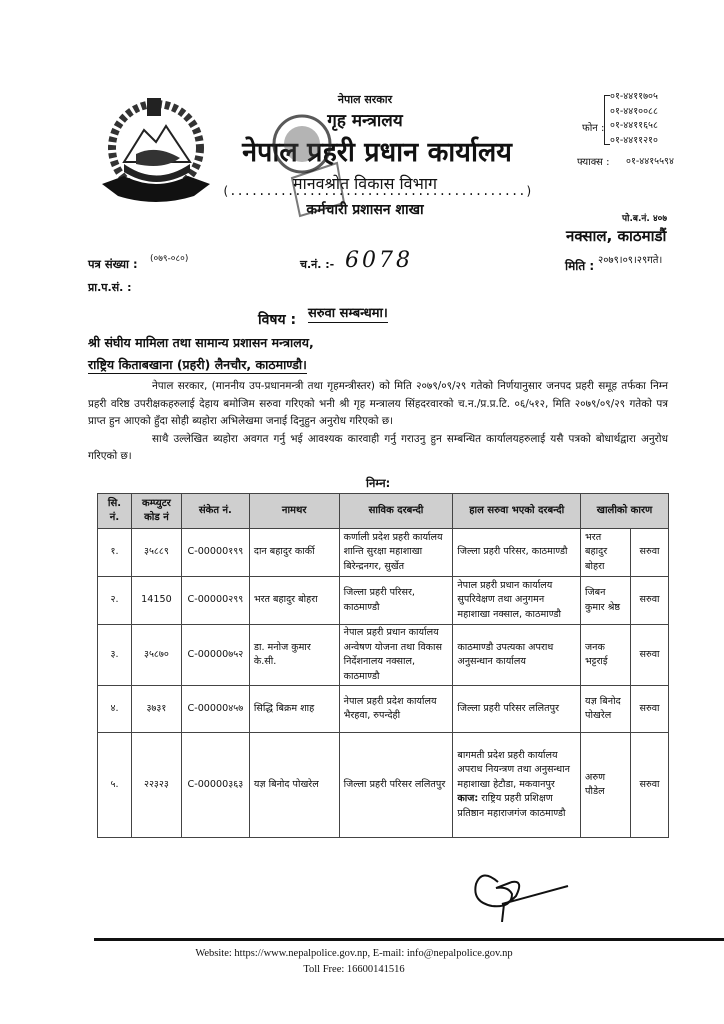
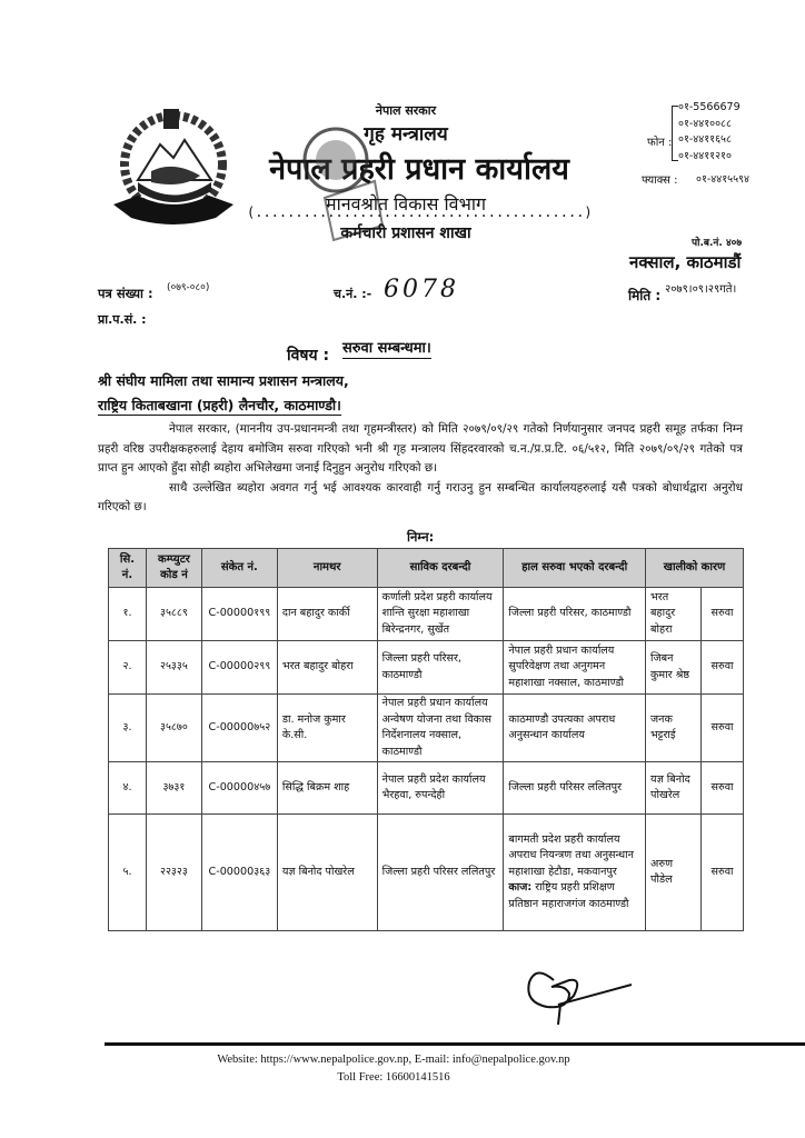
  नेपाल सरकार
  गृह मन्त्रालय
  नेपाल प्रहरी प्रधान कार्यालय
  मानवश्रोत विकास विभाग
  (.........................................)
  कर्मचारी प्रशासन शाखा
  फोन :
- ०१-४४११७०५
+ ०१-5566679
  ०१-४४१००८८
  ०१-४४११६५८
  ०१-४४११२१०
  फ्याक्स :
  ०१-४४१५५९४
  पो.ब.नं. ४०७
  नक्साल, काठमाडौं
  पत्र संख्या :
  (०७९-०८०)
  च.नं. :-
  6078
  मिति :
  २०७९।०९।२९गते।
  प्रा.प.सं. :
  विषय :
  सरुवा सम्बन्धमा।
  श्री संघीय मामिला तथा सामान्य प्रशासन मन्त्रालय,
  राष्ट्रिय किताबखाना (प्रहरी) लैनचौर, काठमाण्डौ।
  नेपाल सरकार, (माननीय उप-प्रधानमन्त्री तथा गृहमन्त्रीस्तर) को मिति २०७९/०९/२९ गतेको निर्णयानुसार जनपद प्रहरी समूह तर्फका निम्न प्रहरी वरिष्ठ उपरीक्षकहरुलाई देहाय बमोजिम सरुवा गरिएको भनी श्री गृह मन्त्रालय सिंहदरवारको च.न./प्र.प्र.टि. ०६/५१२, मिति २०७९/०९/२९ गतेको पत्र प्राप्त हुन आएको हुँदा सोही ब्यहोरा अभिलेखमा जनाई दिनुहुन अनुरोध गरिएको छ।
  साथै उल्लेखित ब्यहोरा अवगत गर्नु भई आवश्यक कारवाही गर्नु गराउनु हुन सम्बन्धित कार्यालयहरुलाई यसै पत्रको बोधार्थद्वारा अनुरोध गरिएको छ।
  निम्न:
  सि. नं.	कम्प्युटर कोड नं	संकेत नं.	नामथर	साविक दरबन्दी	हाल सरुवा भएको दरबन्दी	खालीको कारण
  १.	३५८८९	C-00000१९९	दान बहादुर कार्की	कर्णाली प्रदेश प्रहरी कार्यालय शान्ति सुरक्षा महाशाखा बिरेन्द्रनगर, सुर्खेत	जिल्ला प्रहरी परिसर, काठमाण्डौ	भरत बहादुर बोहरा	सरुवा
- २.	14150	C-00000२९९	भरत बहादुर बोहरा	जिल्ला प्रहरी परिसर, काठमाण्डौ	नेपाल प्रहरी प्रधान कार्यालय सुपरिवेक्षण तथा अनुगमन महाशाखा नक्साल, काठमाण्डौ	जिबन कुमार श्रेष्ठ	सरुवा
+ २.	२५३३५	C-00000२९९	भरत बहादुर बोहरा	जिल्ला प्रहरी परिसर, काठमाण्डौ	नेपाल प्रहरी प्रधान कार्यालय सुपरिवेक्षण तथा अनुगमन महाशाखा नक्साल, काठमाण्डौ	जिबन कुमार श्रेष्ठ	सरुवा
  ३.	३५८७०	C-00000७५२	डा. मनोज कुमार के.सी.	नेपाल प्रहरी प्रधान कार्यालय अन्वेषण योजना तथा विकास निर्देशनालय नक्साल, काठमाण्डौ	काठमाण्डौ उपत्यका अपराध अनुसन्धान कार्यालय	जनक भट्टराई	सरुवा
  ४.	३७३१	C-00000४५७	सिद्धि बिक्रम शाह	नेपाल प्रहरी प्रदेश कार्यालय भैरहवा, रुपन्देही	जिल्ला प्रहरी परिसर ललितपुर	यज्ञ बिनोद पोखरेल	सरुवा
  ५.	२२३२३	C-00000३६३	यज्ञ बिनोद पोखरेल	जिल्ला प्रहरी परिसर ललितपुर	बागमती प्रदेश प्रहरी कार्यालय अपराध नियन्त्रण तथा अनुसन्धान महाशाखा हेटौडा, मकवानपुर काज: राष्ट्रिय प्रहरी प्रशिक्षण प्रतिष्ठान महाराजगंज काठमाण्डौ	अरुण पौडेल	सरुवा
  Website: https://www.nepalpolice.gov.np, E-mail: info@nepalpolice.gov.np
  Toll Free: 16600141516
